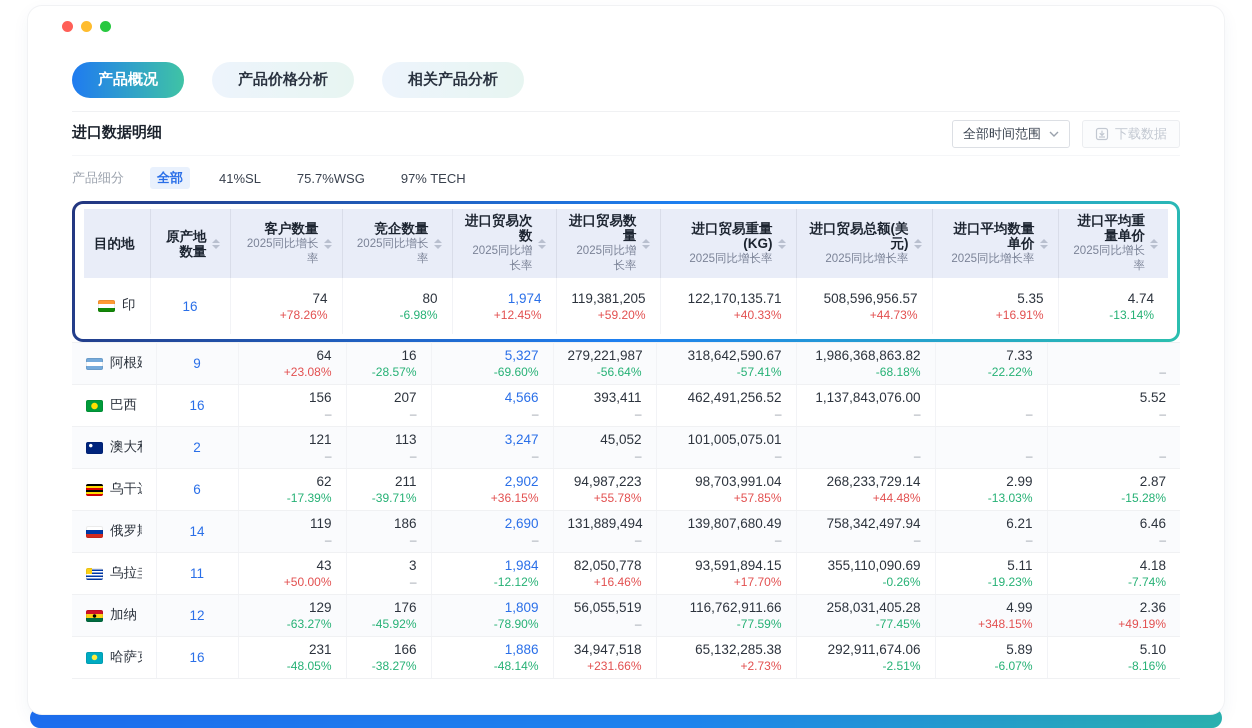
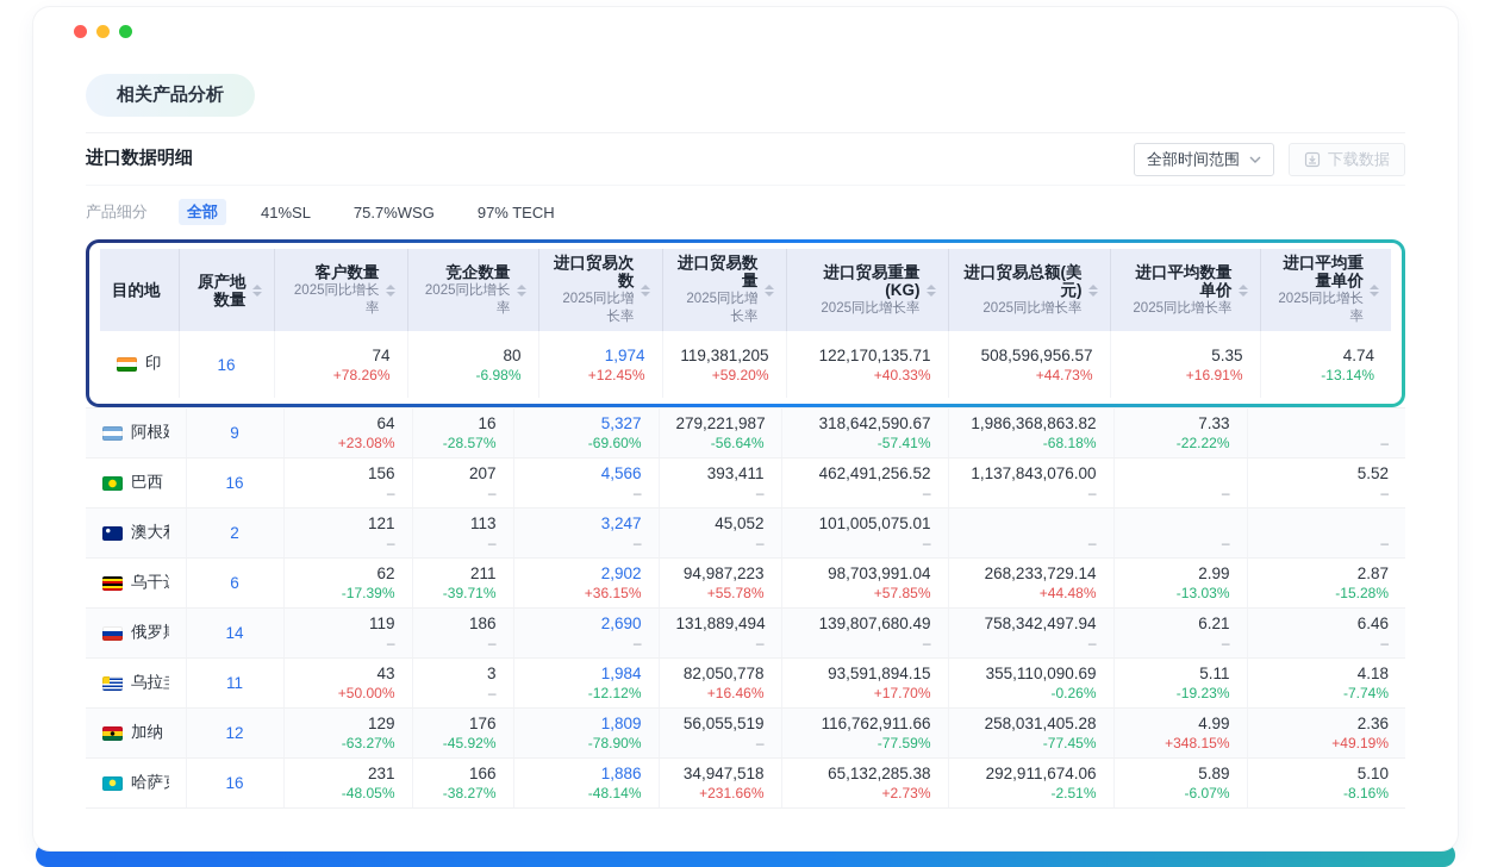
- 产品概况
- 产品价格分析
  相关产品分析
  进口数据明细
  全部时间范围
  下载数据
  产品细分
  全部
  41%SL
  75.7%WSG
  97% TECH
  目的地	原产地数量	客户数量2025同比增长率	竞企数量2025同比增长率	进口贸易次数2025同比增长率	进口贸易数量2025同比增长率	进口贸易重量(KG)2025同比增长率	进口贸易总额(美元)2025同比增长率	进口平均数量单价2025同比增长率	进口平均重量单价2025同比增长率
  印	16	74+78.26%	80-6.98%	1,974+12.45%	119,381,205+59.20%	122,170,135.71+40.33%	508,596,956.57+44.73%	5.35+16.91%	4.74-13.14%
  阿根	9	64+23.08%	16-28.57%	5,327-69.60%	279,221,987-56.64%	318,642,590.67-57.41%	1,986,368,863.82-68.18%	7.33-22.22%	–
  巴西	16	156–	207–	4,566–	393,411–	462,491,256.52–	1,137,843,076.00–	–	5.52–
  澳大	2	121–	113–	3,247–	45,052–	101,005,075.01–	–	–	–
  乌干	6	62-17.39%	211-39.71%	2,902+36.15%	94,987,223+55.78%	98,703,991.04+57.85%	268,233,729.14+44.48%	2.99-13.03%	2.87-15.28%
  俄罗	14	119–	186–	2,690–	131,889,494–	139,807,680.49–	758,342,497.94–	6.21–	6.46–
  乌拉	11	43+50.00%	3–	1,984-12.12%	82,050,778+16.46%	93,591,894.15+17.70%	355,110,090.69-0.26%	5.11-19.23%	4.18-7.74%
  加纳	12	129-63.27%	176-45.92%	1,809-78.90%	56,055,519–	116,762,911.66-77.59%	258,031,405.28-77.45%	4.99+348.15%	2.36+49.19%
  哈萨	16	231-48.05%	166-38.27%	1,886-48.14%	34,947,518+231.66%	65,132,285.38+2.73%	292,911,674.06-2.51%	5.89-6.07%	5.10-8.16%
